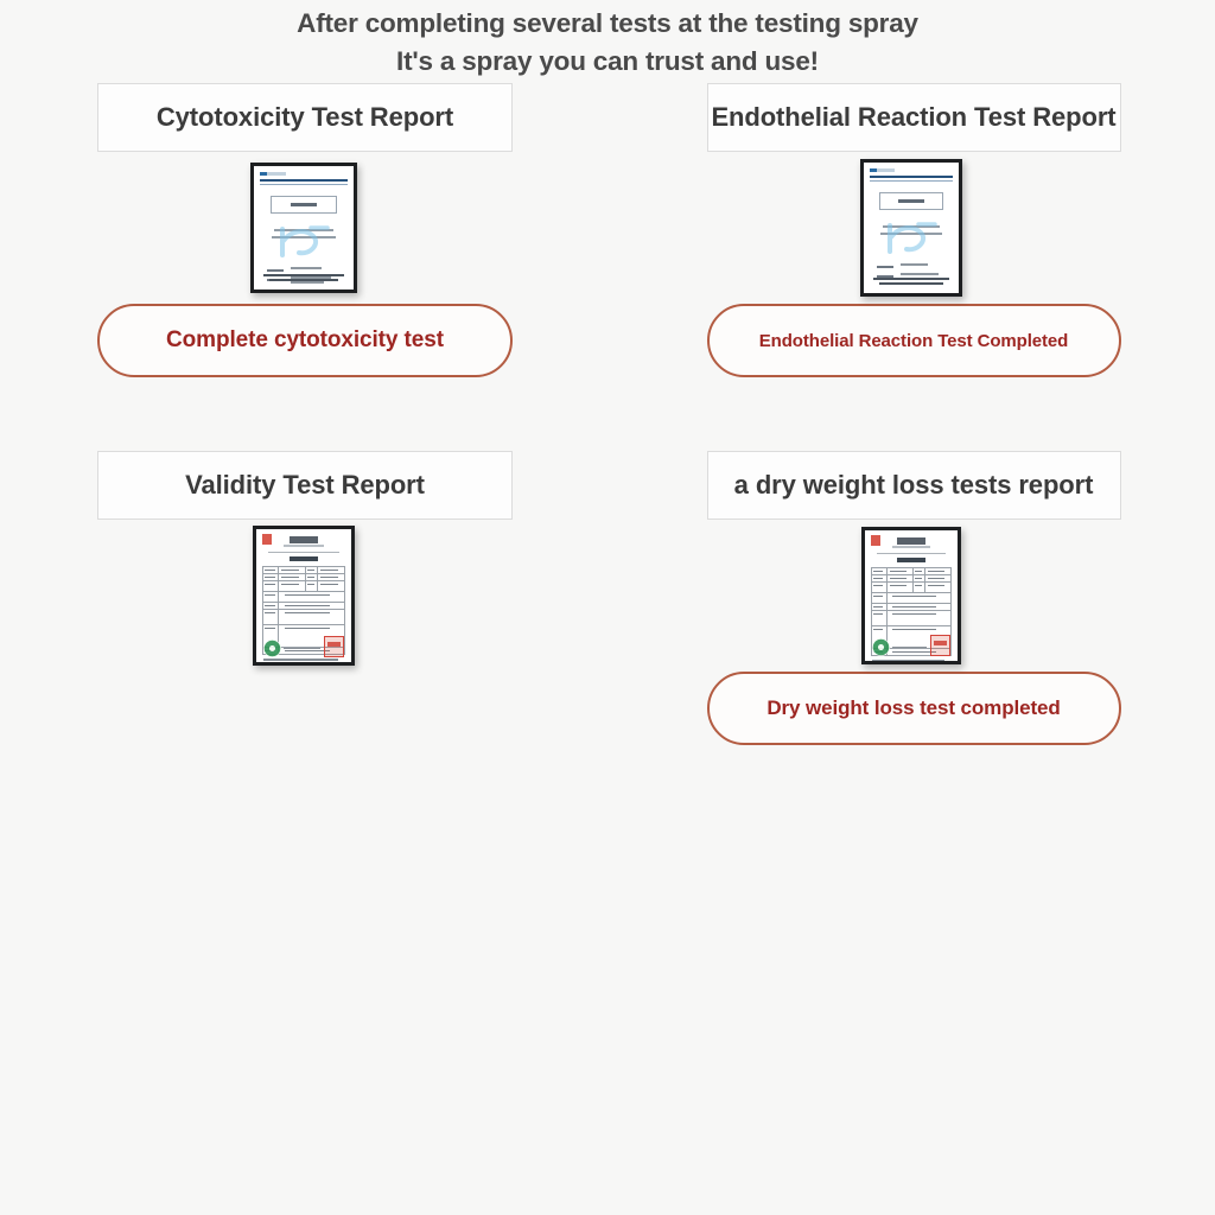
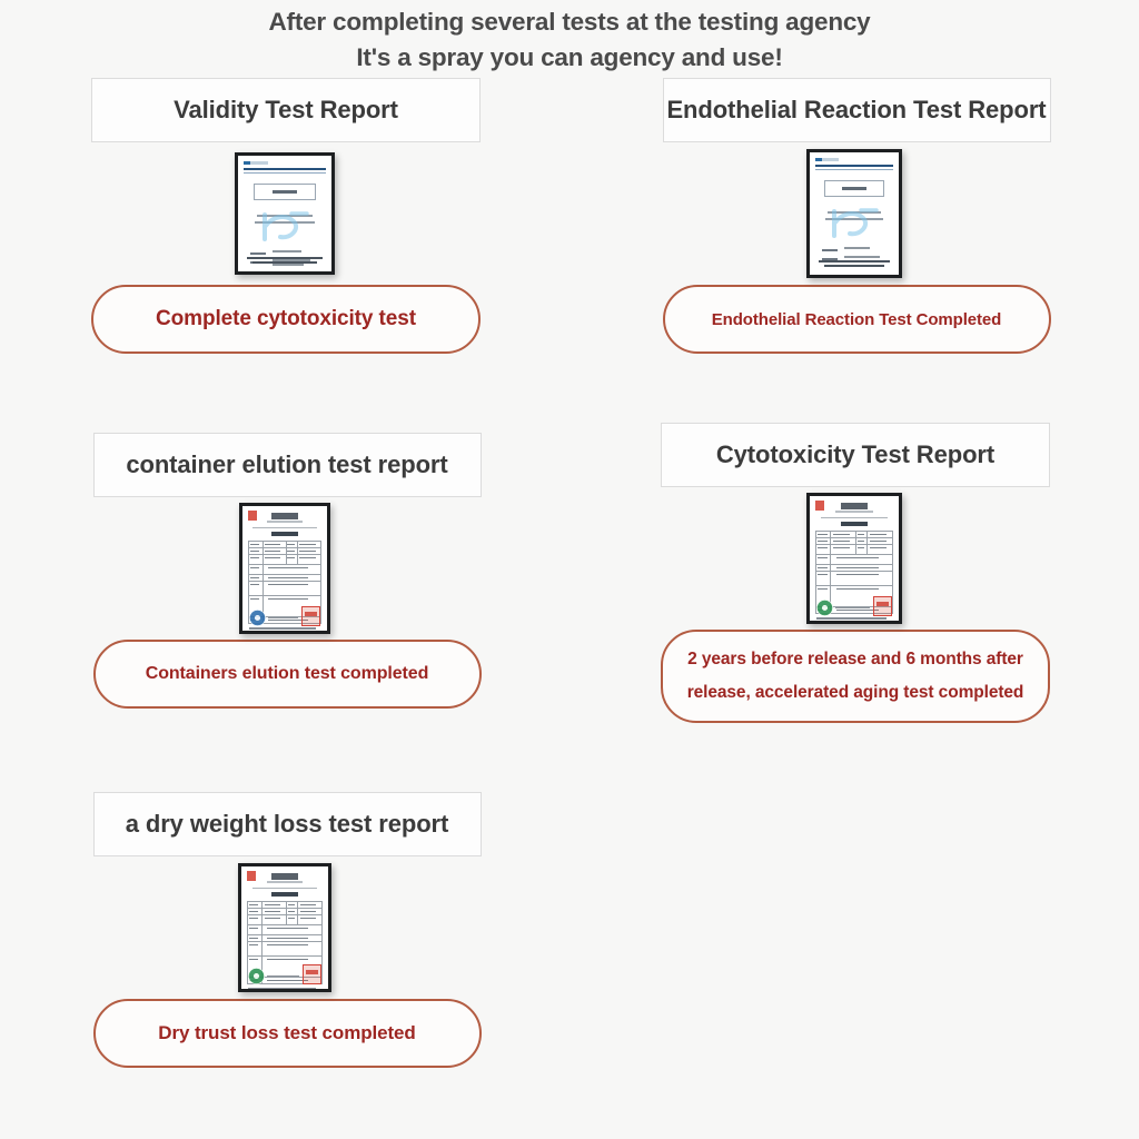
- After completing several tests at the testing spray
+ After completing several tests at the testing agency
- It's a spray you can trust and use!
+ It's a spray you can agency and use!
- Cytotoxicity Test Report
+ Validity Test Report
  Complete cytotoxicity test
  Endothelial Reaction Test Report
  Endothelial Reaction Test Completed
+ container elution test report
+ Containers elution test completed
- Validity Test Report
+ Cytotoxicity Test Report
+ 2 years before release and 6 months after
+ release, accelerated aging test completed
- a dry weight loss tests report
+ a dry weight loss test report
- Dry weight loss test completed
+ Dry trust loss test completed
